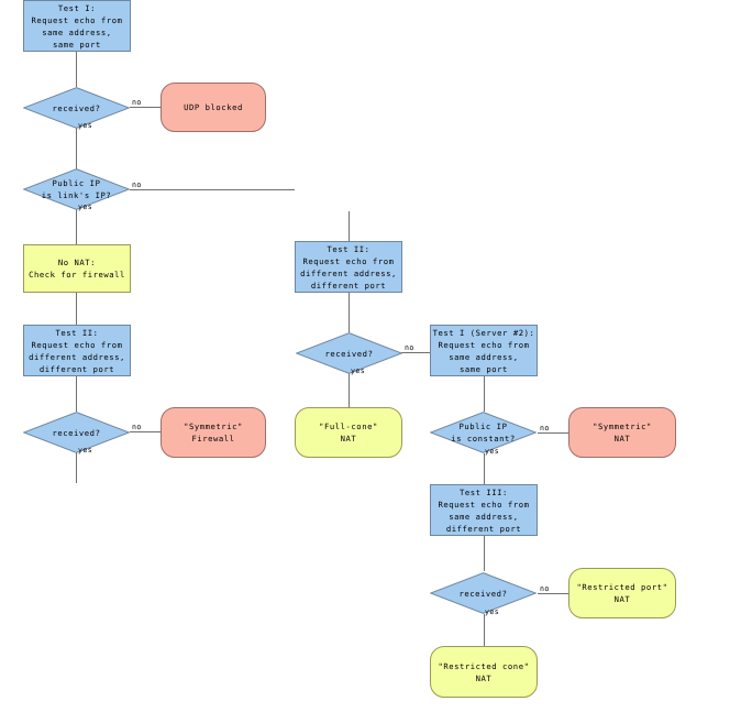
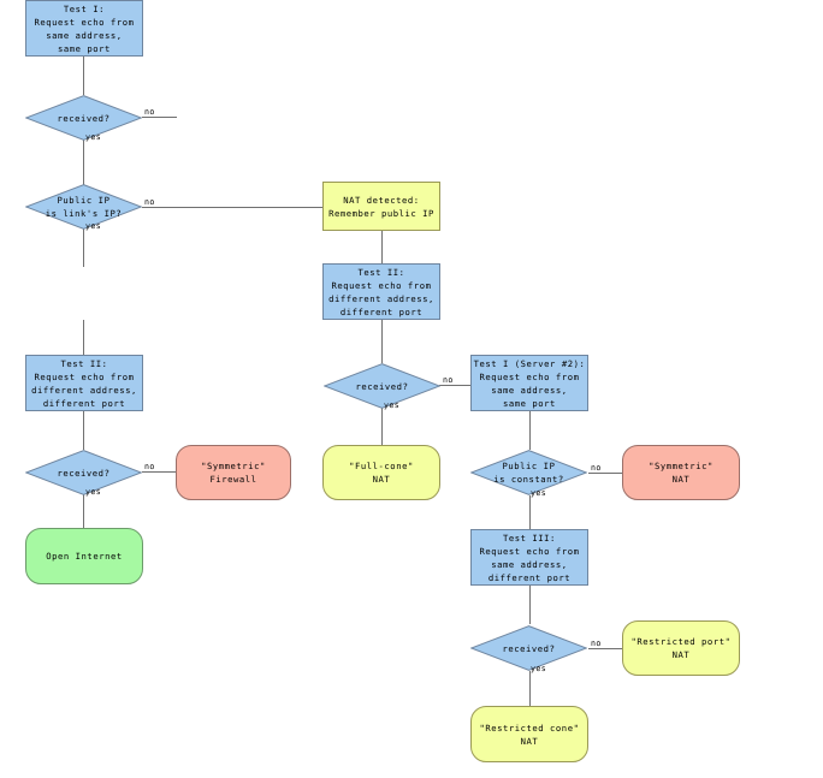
  Test I:
  Request echo from
  same address,
  same port
  received?
- UDP blocked
  Public IP
  is link's IP?
- No NAT:
- Check for firewall
  Test II:
  Request echo from
  different address,
  different port
  received?
  "Symmetric"
  Firewall
+ Open Internet
+ NAT detected:
+ Remember public IP
  Test II:
  Request echo from
  different address,
  different port
  received?
  "Full-cone"
  NAT
  Test I (Server #2):
  Request echo from
  same address,
  same port
  Public IP
  is constant?
  "Symmetric"
  NAT
  Test III:
  Request echo from
  same address,
  different port
  received?
  "Restricted port"
  NAT
  "Restricted cone"
  NAT
  no
  yes
  no
  yes
  no
  yes
  no
  yes
  no
  yes
  no
  yes
